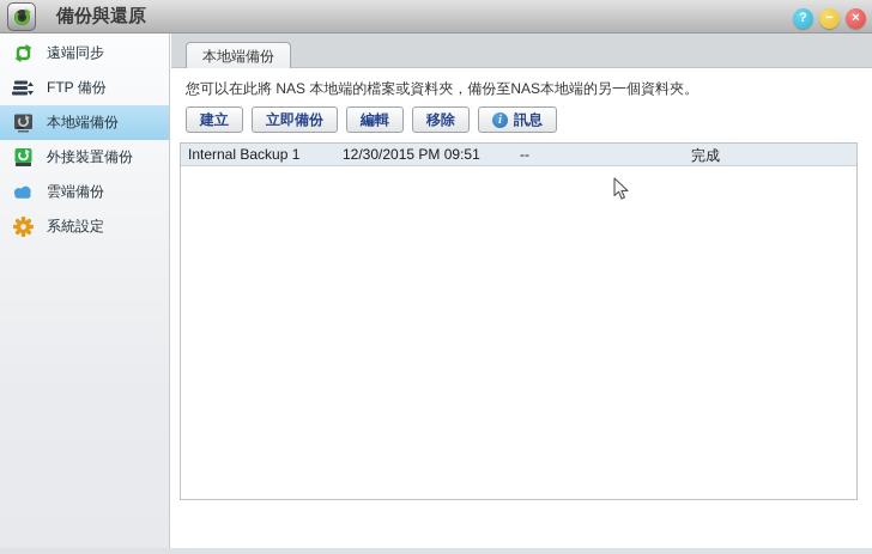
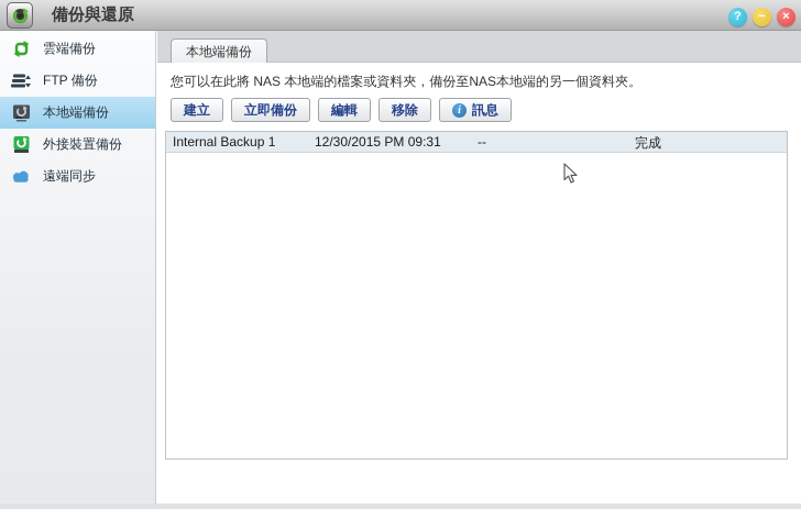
  備份與還原
  ?
  −
  ×
- 遠端同步
+ 雲端備份
  FTP 備份
  本地端備份
  外接裝置備份
- 雲端備份
+ 遠端同步
- 系統設定
  本地端備份
  您可以在此將 NAS 本地端的檔案或資料夾，備份至NAS本地端的另一個資料夾。
  建立
  立即備份
  編輯
  移除
  i
  訊息
  Internal Backup 1
- 12/30/2015 PM 09:51
+ 12/30/2015 PM 09:31
  --
  完成
